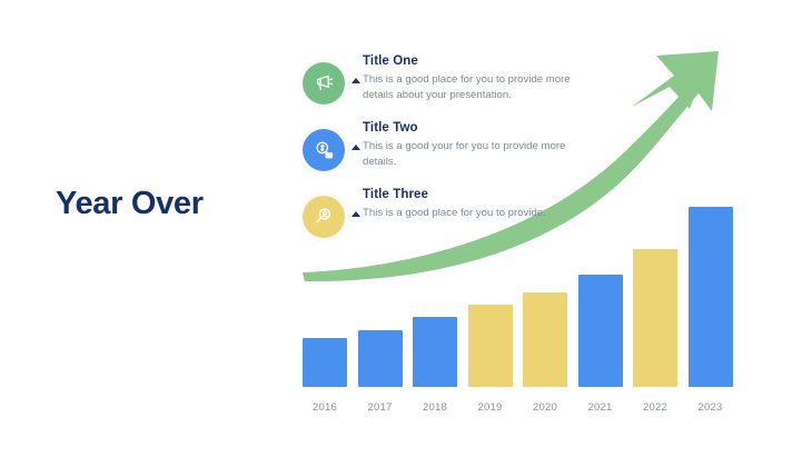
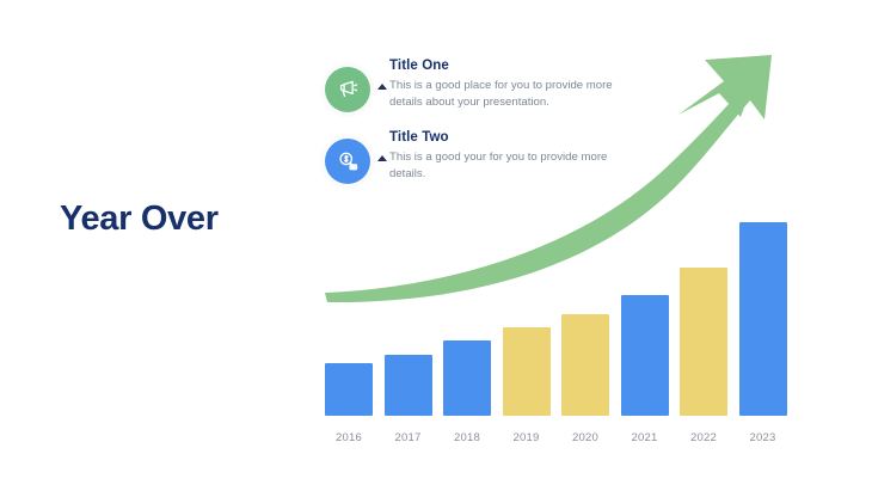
  Year Over
  Title One
  This is a good place for you to provide more details about your presentation.
  Title Two
  This is a good your for you to provide more details.
- Title Three
- This is a good place for you to provide.
  2016
  2017
  2018
  2019
  2020
  2021
  2022
  2023
